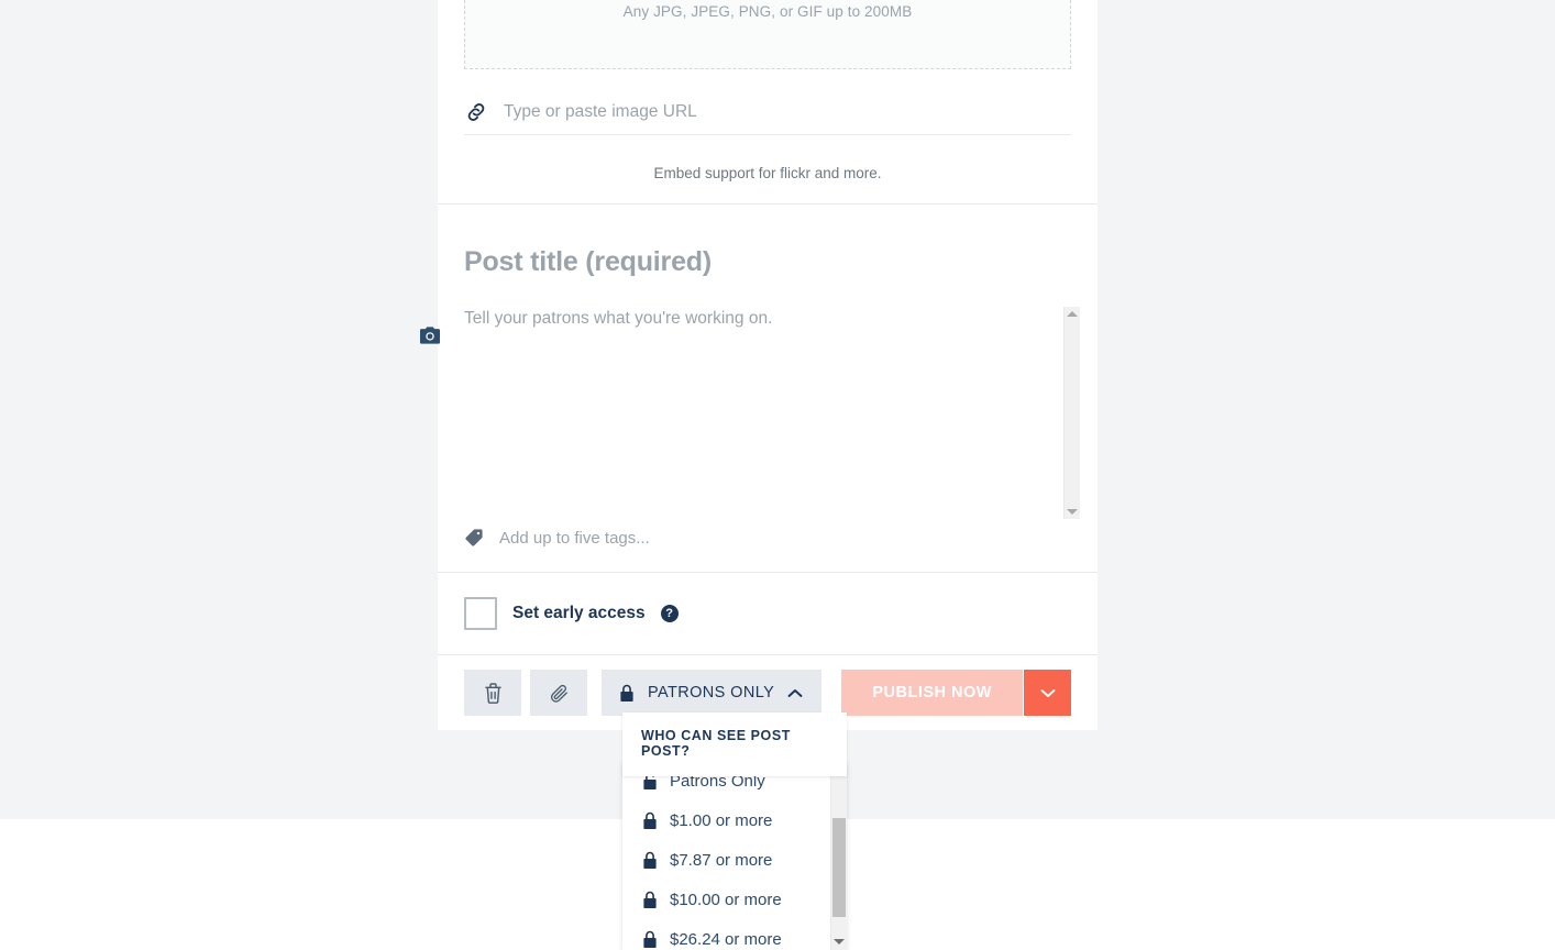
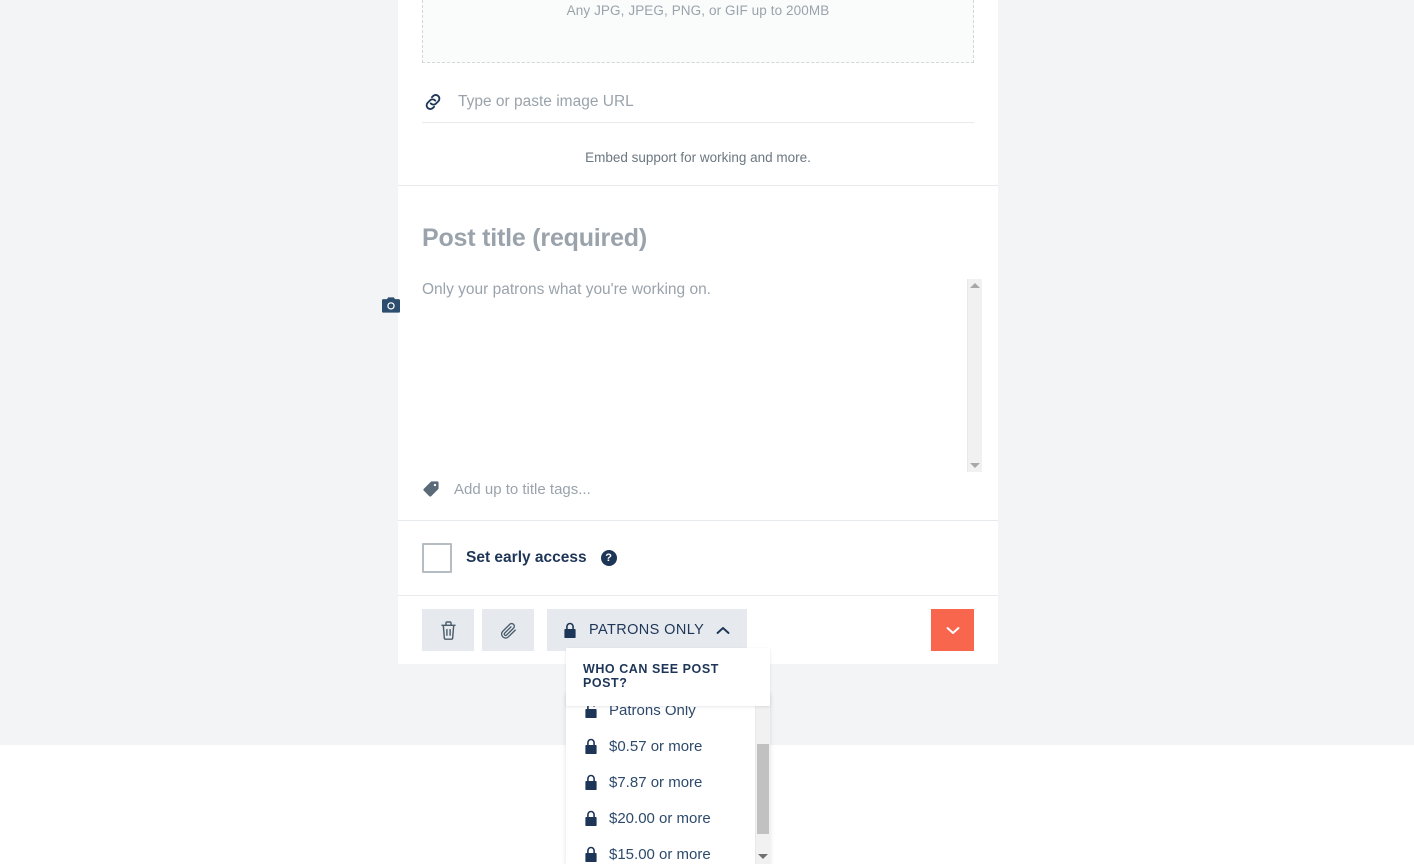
  Any JPG, JPEG, PNG, or GIF up to 200MB
  Type or paste image URL
- Embed support for flickr and more.
+ Embed support for working and more.
  Post title (required)
- Tell your patrons what you're working on.
+ Only your patrons what you're working on.
- Add up to five tags...
+ Add up to title tags...
  Set early access
  ?
  PATRONS ONLY
- PUBLISH NOW
  Patrons Only
- $1.00 or more
+ $0.57 or more
  $7.87 or more
- $10.00 or more
+ $20.00 or more
- $26.24 or more
+ $15.00 or more
  WHO CAN SEE POST POST?
